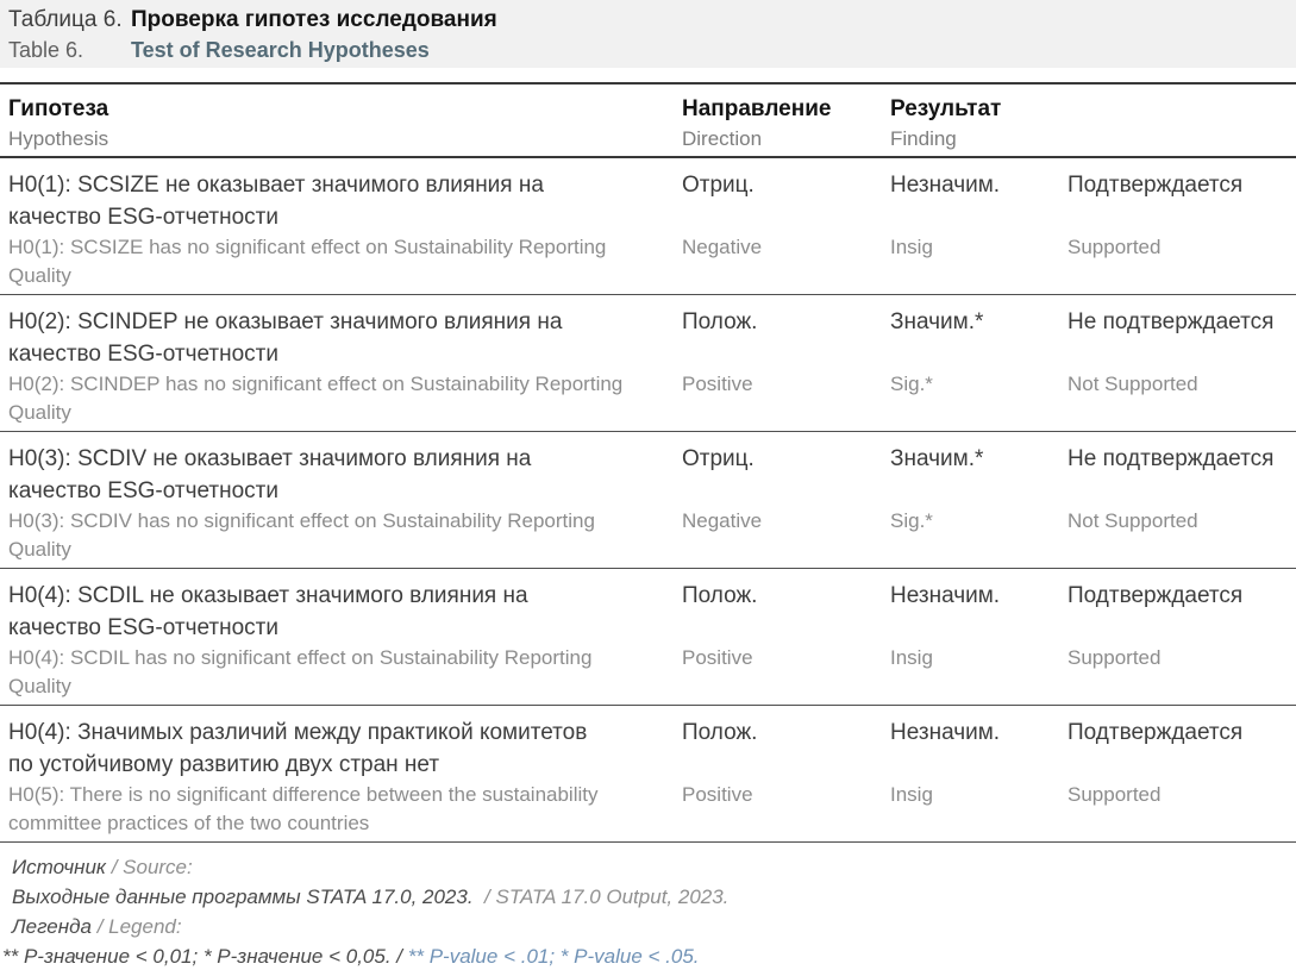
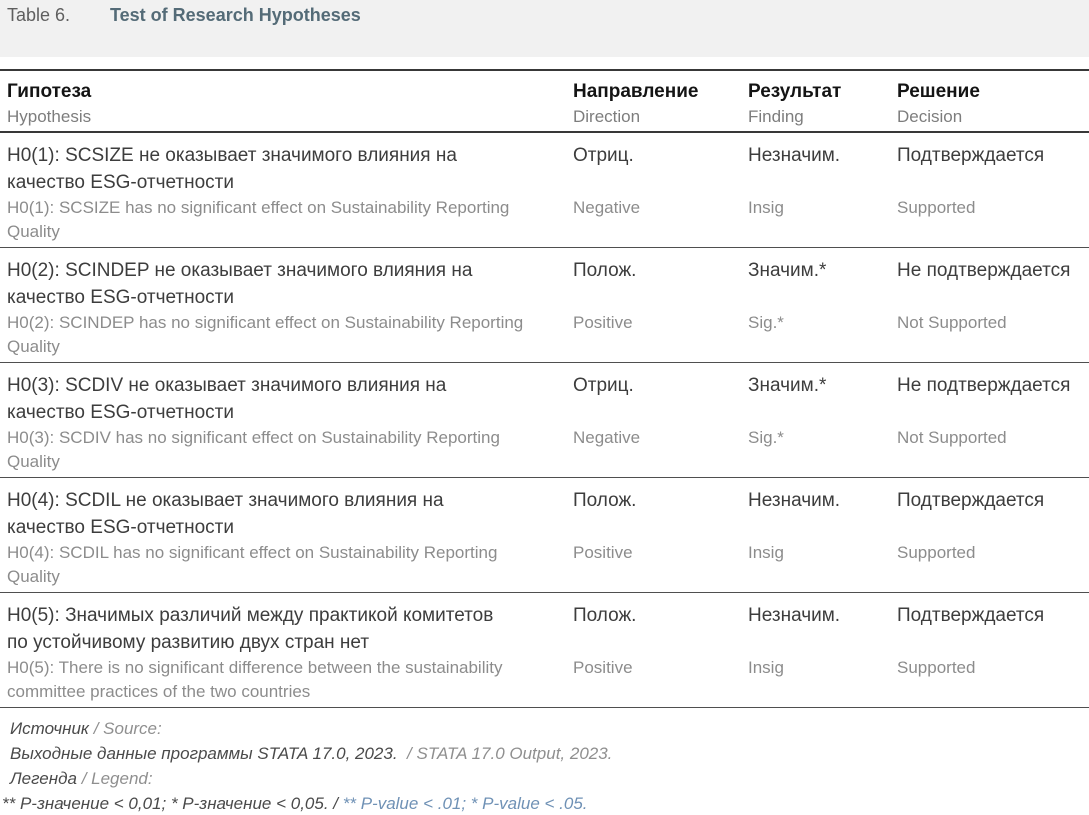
- Таблица 6. Проверка гипотез исследования
  Table 6. Test of Research Hypotheses
  Гипотеза
  Hypothesis
  Направление
  Direction
  Результат
  Finding
+ Решение
+ Decision
  H0(1): SCSIZE не оказывает значимого влияния на качество ESG-отчетности
  H0(1): SCSIZE has no significant effect on Sustainability Reporting Quality
  Отриц.
  Negative
  Незначим.
  Insig
  Подтверждается
  Supported
  H0(2): SCINDEP не оказывает значимого влияния на качество ESG-отчетности
  H0(2): SCINDEP has no significant effect on Sustainability Reporting Quality
  Полож.
  Positive
  Значим.*
  Sig.*
  Не подтверждается
  Not Supported
  H0(3): SCDIV не оказывает значимого влияния на качество ESG-отчетности
  H0(3): SCDIV has no significant effect on Sustainability Reporting Quality
  Отриц.
  Negative
  Значим.*
  Sig.*
  Не подтверждается
  Not Supported
  H0(4): SCDIL не оказывает значимого влияния на качество ESG-отчетности
  H0(4): SCDIL has no significant effect on Sustainability Reporting Quality
  Полож.
  Positive
  Незначим.
  Insig
  Подтверждается
  Supported
- H0(4): Значимых различий между практикой комитетов по устойчивому развитию двух стран нет
+ H0(5): Значимых различий между практикой комитетов по устойчивому развитию двух стран нет
  H0(5): There is no significant difference between the sustainability committee practices of the two countries
  Полож.
  Positive
  Незначим.
  Insig
  Подтверждается
  Supported
  Источник / Source:
  Выходные данные программы STATA 17.0, 2023. / STATA 17.0 Output, 2023.
  Легенда / Legend:
  ** P-значение < 0,01; * P-значение < 0,05. / ** P-value < .01; * P-value < .05.
